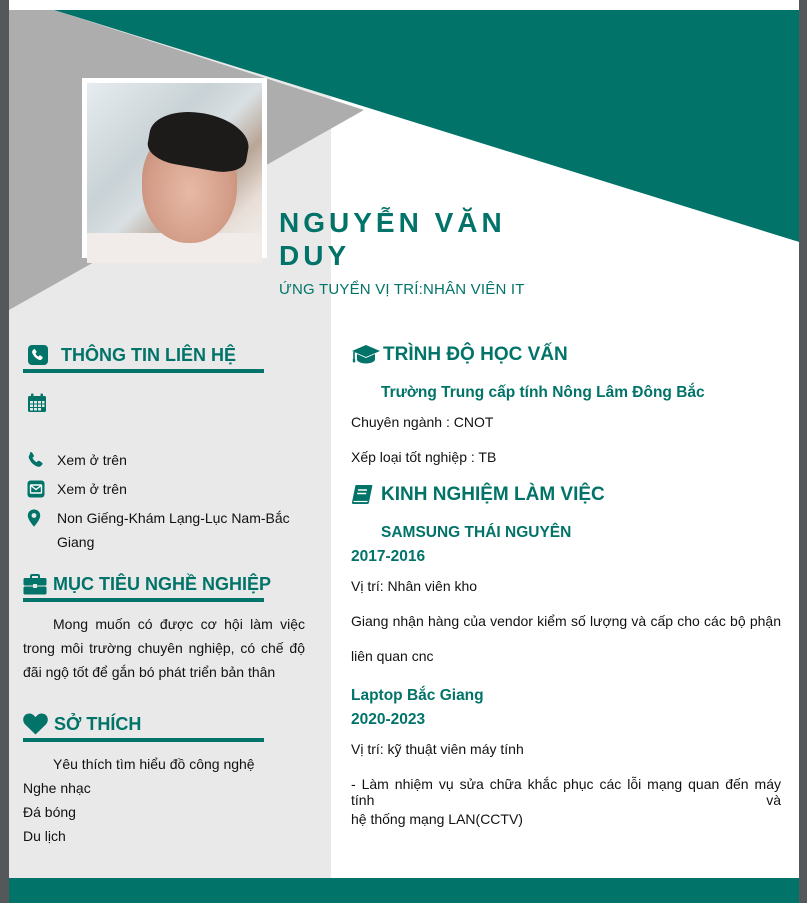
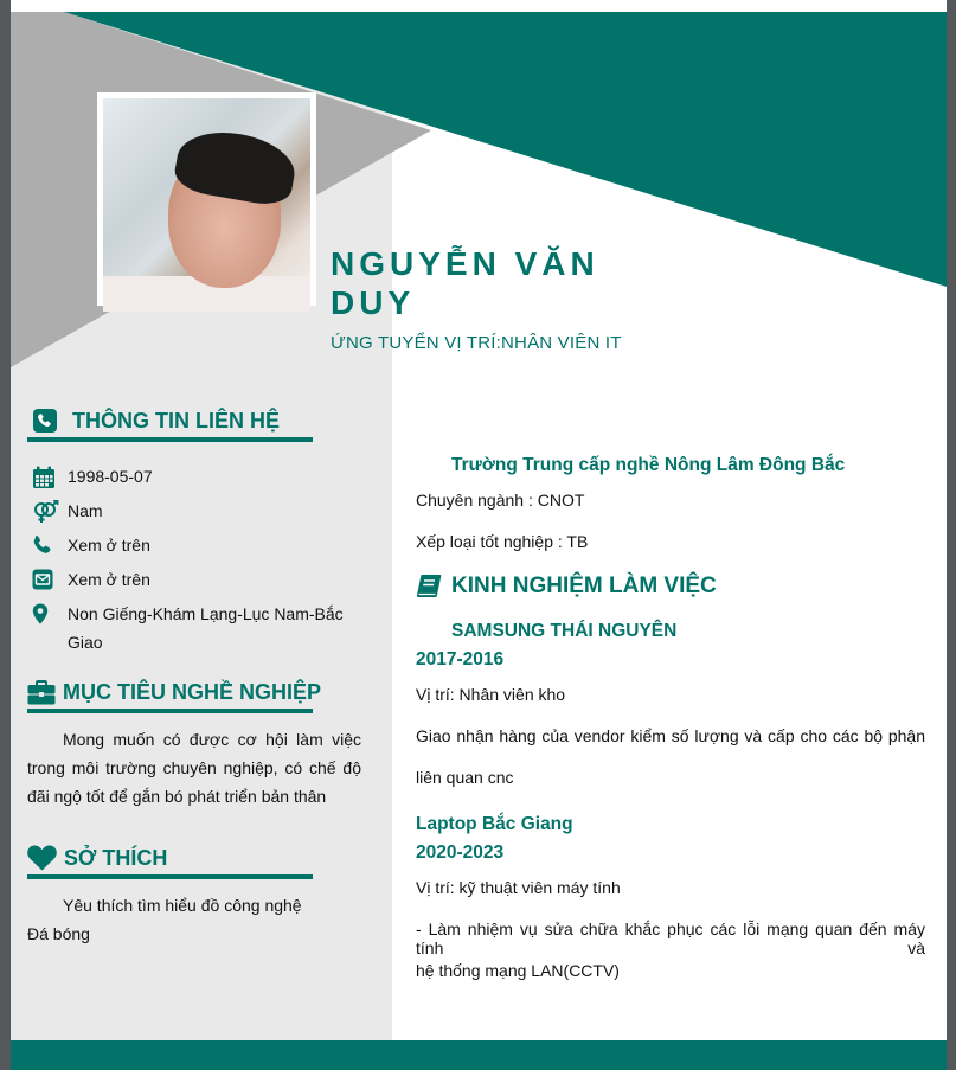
  NGUYỄN VĂN
  DUY
  ỨNG TUYỂN VỊ TRÍ:NHÂN VIÊN IT
  THÔNG TIN LIÊN HỆ
+ 1998-05-07
+ Nam
  Xem ở trên
  Xem ở trên
- Non Giếng-Khám Lạng-Lục Nam-Bắc Giang
+ Non Giếng-Khám Lạng-Lục Nam-Bắc Giao
  MỤC TIÊU NGHỀ NGHIỆP
  Mong muốn có được cơ hội làm việc trong môi trường chuyên nghiệp, có chế độ đãi ngộ tốt để gắn bó phát triển bản thân
  SỞ THÍCH
  Yêu thích tìm hiểu đồ công nghệ
- Nghe nhạc
  Đá bóng
- Du lịch
- TRÌNH ĐỘ HỌC VẤN
- Trường Trung cấp tính Nông Lâm Đông Bắc
+ Trường Trung cấp nghề Nông Lâm Đông Bắc
  Chuyên ngành : CNOT
  Xếp loại tốt nghiệp : TB
  KINH NGHIỆM LÀM VIỆC
  SAMSUNG THÁI NGUYÊN
  2017-2016
  Vị trí: Nhân viên kho
- Giang nhận hàng của vendor kiểm số lượng và cấp cho các bộ phận
+ Giao nhận hàng của vendor kiểm số lượng và cấp cho các bộ phận
  liên quan cnc
  Laptop Bắc Giang
  2020-2023
  Vị trí: kỹ thuật viên máy tính
  - Làm nhiệm vụ sửa chữa khắc phục các lỗi mạng quan đến máy tính và
  hệ thống mạng LAN(CCTV)
